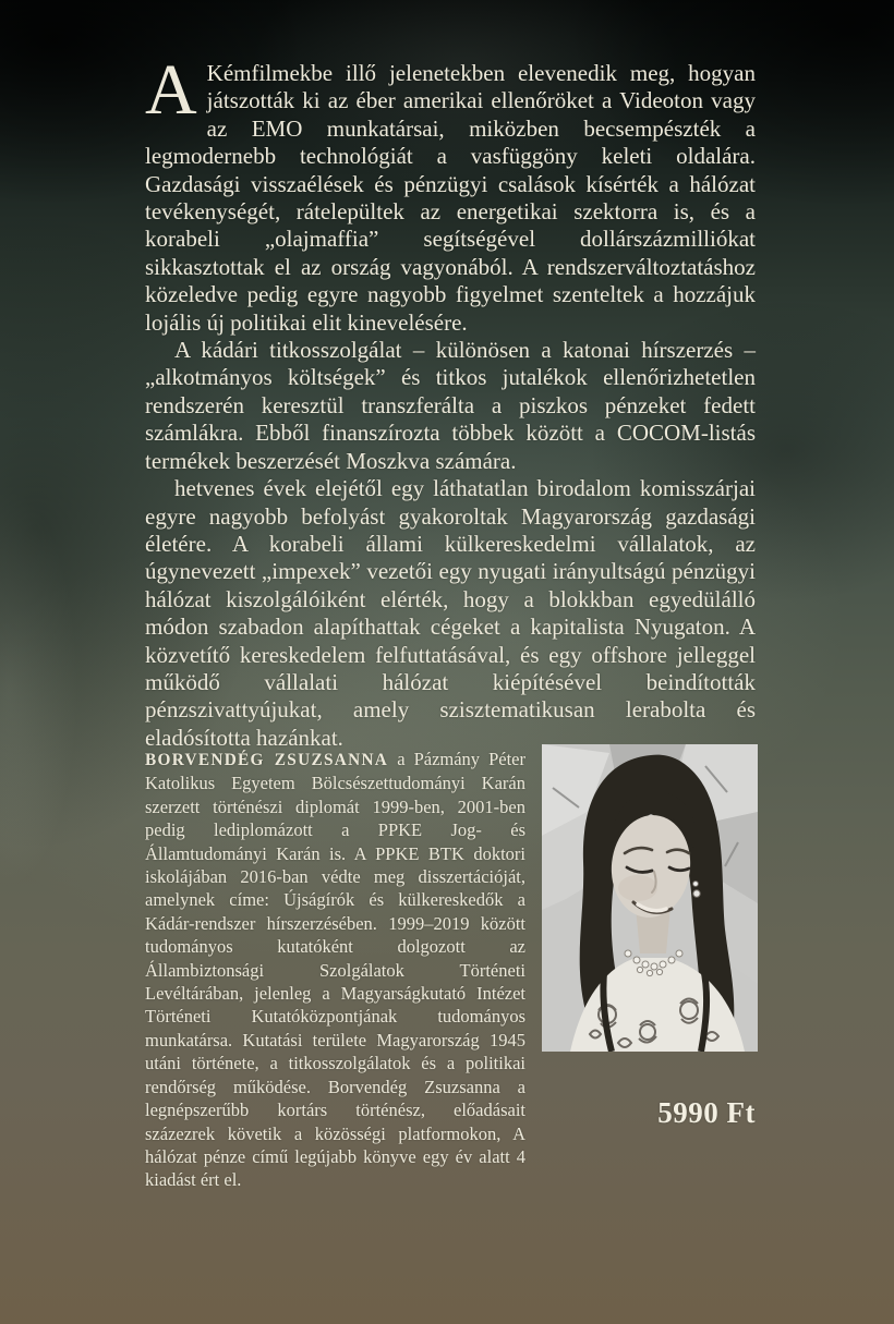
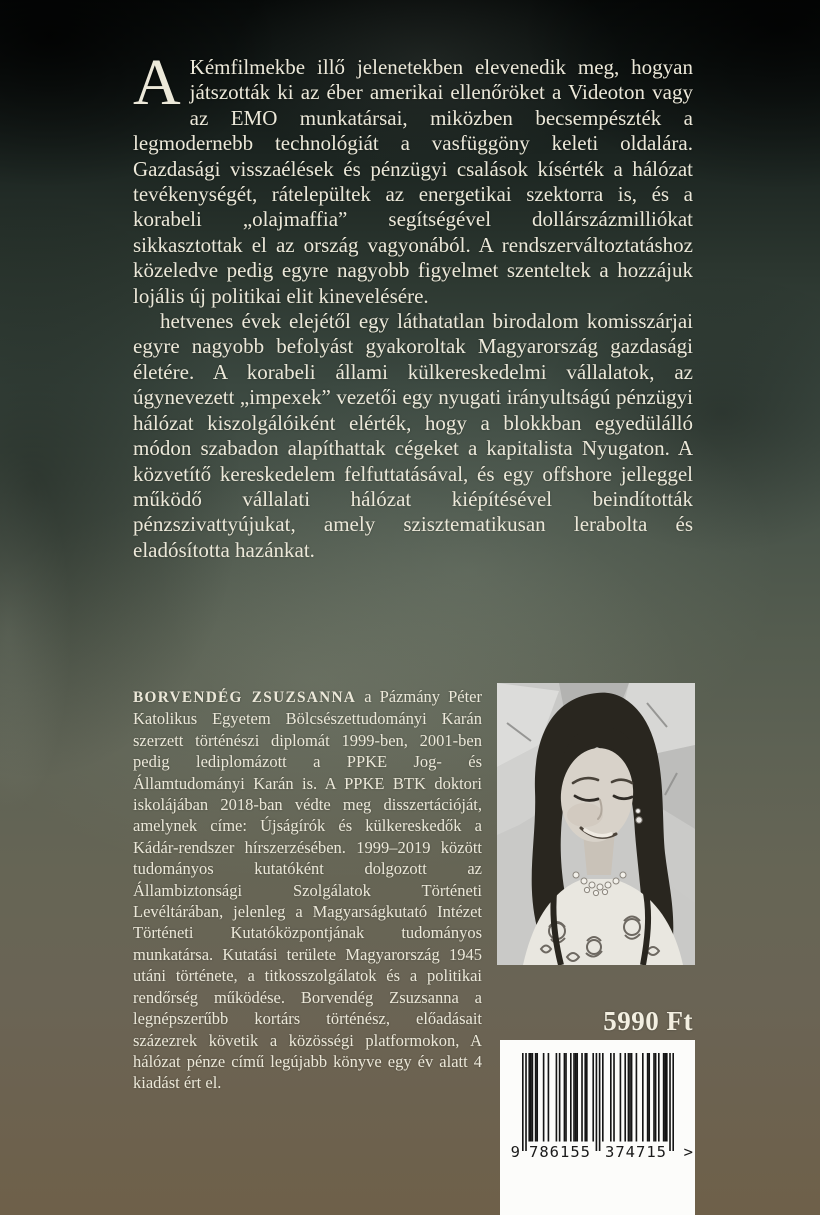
  A
  Kémfilmekbe illő jelenetekben elevenedik meg, hogyan játszották ki az éber amerikai ellenőröket a Videoton vagy az EMO munkatársai, miközben becsempészték a legmodernebb technológiát a vasfüggöny keleti oldalára. Gazdasági visszaélések és pénzügyi csalások kísérték a hálózat tevékenységét, rátelepültek az energetikai szektorra is, és a korabeli „olajmaffia” segítségével dollárszázmilliókat sikkasztottak el az ország vagyonából. A rendszerváltoztatáshoz közeledve pedig egyre nagyobb figyelmet szenteltek a hozzájuk lojális új politikai elit kinevelésére.
- A kádári titkosszolgálat – különösen a katonai hírszerzés – „alkotmányos költségek” és titkos jutalékok ellenőrizhetetlen rendszerén keresztül transzferálta a piszkos pénzeket fedett számlákra. Ebből finanszírozta többek között a COCOM-listás termékek beszerzését Moszkva számára.
  hetvenes évek elejétől egy láthatatlan birodalom komisszárjai egyre nagyobb befolyást gyakoroltak Magyarország gazdasági életére. A korabeli állami külkereskedelmi vállalatok, az úgynevezett „impexek” vezetői egy nyugati irányultságú pénzügyi hálózat kiszolgálóiként elérték, hogy a blokkban egyedülálló módon szabadon alapíthattak cégeket a kapitalista Nyugaton. A közvetítő kereskedelem felfuttatásával, és egy offshore jelleggel működő vállalati hálózat kiépítésével beindították pénzszivattyújukat, amely szisztematikusan lerabolta és eladósította hazánkat.
- BORVENDÉG ZSUZSANNA a Pázmány Péter Katolikus Egyetem Bölcsészettudományi Karán szerzett történészi diplomát 1999-ben, 2001-ben pedig lediplomázott a PPKE Jog- és Államtudományi Karán is. A PPKE BTK doktori iskolájában 2016-ban védte meg disszertációját, amelynek címe: Újságírók és külkereskedők a Kádár-rendszer hírszerzésében. 1999–2019 között tudományos kutatóként dolgozott az Állambiztonsági Szolgálatok Történeti Levéltárában, jelenleg a Magyarságkutató Intézet Történeti Kutatóközpontjának tudományos munkatársa. Kutatási területe Magyarország 1945 utáni története, a titkosszolgálatok és a politikai rendőrség működése. Borvendég Zsuzsanna a legnépszerűbb kortárs történész, előadásait százezrek követik a közösségi platformokon, A hálózat pénze című legújabb könyve egy év alatt 4 kiadást ért el.
+ BORVENDÉG ZSUZSANNA a Pázmány Péter Katolikus Egyetem Bölcsészettudományi Karán szerzett történészi diplomát 1999-ben, 2001-ben pedig lediplomázott a PPKE Jog- és Államtudományi Karán is. A PPKE BTK doktori iskolájában 2018-ban védte meg disszertációját, amelynek címe: Újságírók és külkereskedők a Kádár-rendszer hírszerzésében. 1999–2019 között tudományos kutatóként dolgozott az Állambiztonsági Szolgálatok Történeti Levéltárában, jelenleg a Magyarságkutató Intézet Történeti Kutatóközpontjának tudományos munkatársa. Kutatási területe Magyarország 1945 utáni története, a titkosszolgálatok és a politikai rendőrség működése. Borvendég Zsuzsanna a legnépszerűbb kortárs történész, előadásait százezrek követik a közösségi platformokon, A hálózat pénze című legújabb könyve egy év alatt 4 kiadást ért el.
  5990 Ft
+ 9
+ 786155
+ 374715
+ >
